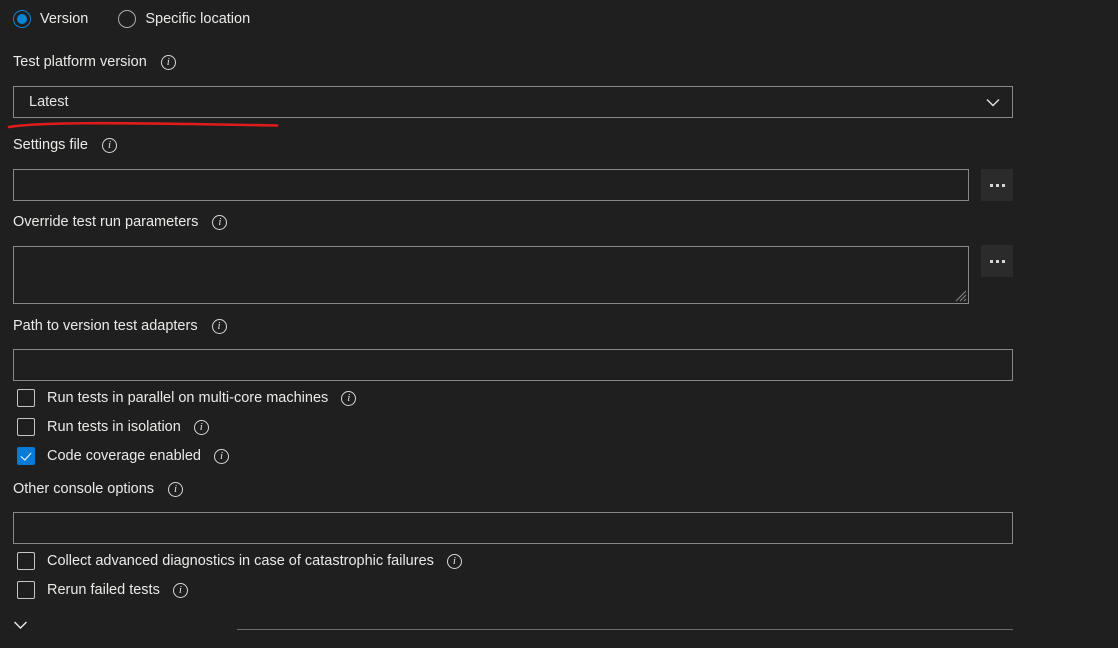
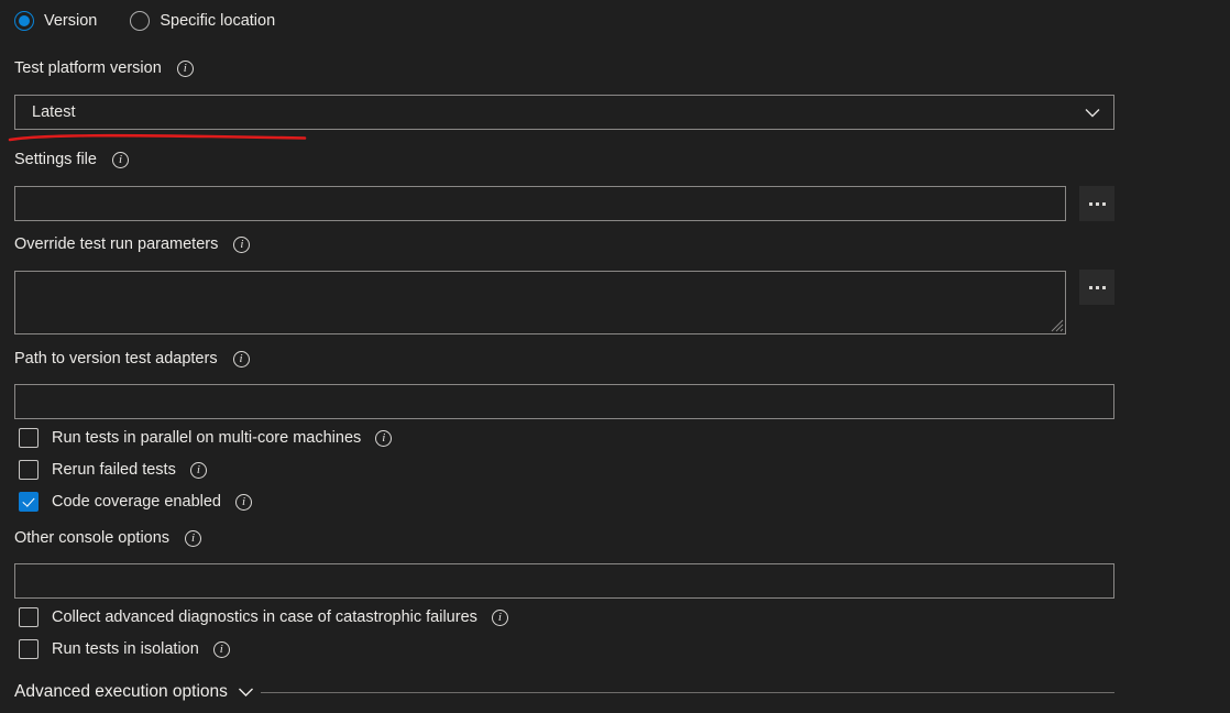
  Version
  Specific location
  Test platform version
  Latest
  Settings file
  Override test run parameters
  Path to version test adapters
  Run tests in parallel on multi-core machines
- Run tests in isolation
+ Rerun failed tests
  Code coverage enabled
  Other console options
  Collect advanced diagnostics in case of catastrophic failures
- Rerun failed tests
+ Run tests in isolation
+ Advanced execution options
